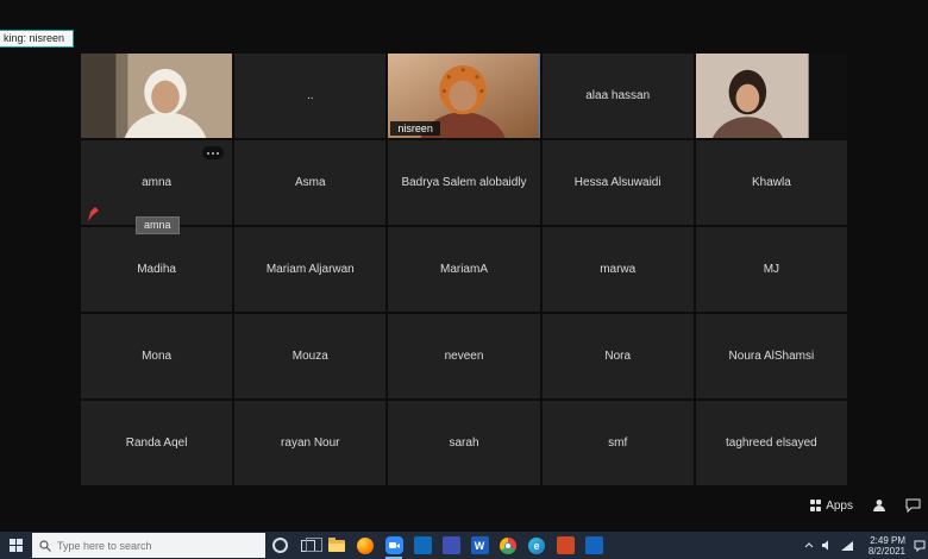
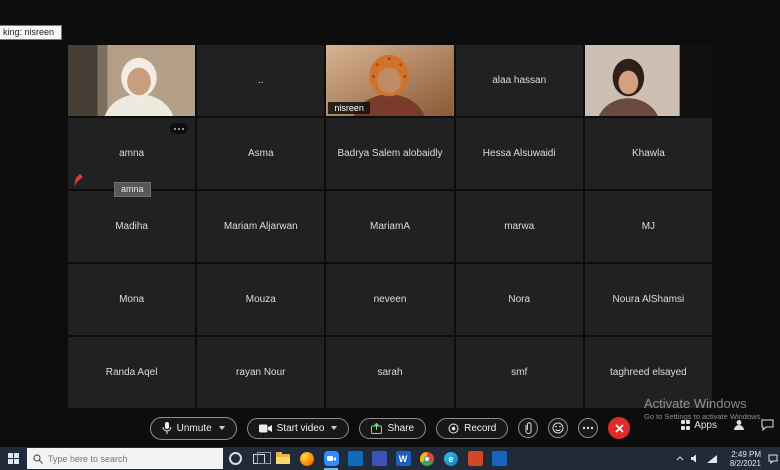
  king: nisreen
  ..
  nisreen
  alaa hassan
  amna
  Asma
  Badrya Salem alobaidly
  Hessa Alsuwaidi
  Khawla
  amna
  Madiha
  Mariam Aljarwan
  MariamA
  marwa
  MJ
  Mona
  Mouza
  neveen
  Nora
  Noura AlShamsi
  Randa Aqel
  rayan Nour
  sarah
  smf
  taghreed elsayed
+ Activate Windows
+ Go to Settings to activate Windows.
+ Unmute
+ Start video
+ Share
+ Record
  Apps
  Type here to search
  W
  e
  2:49 PM
  8/2/2021
